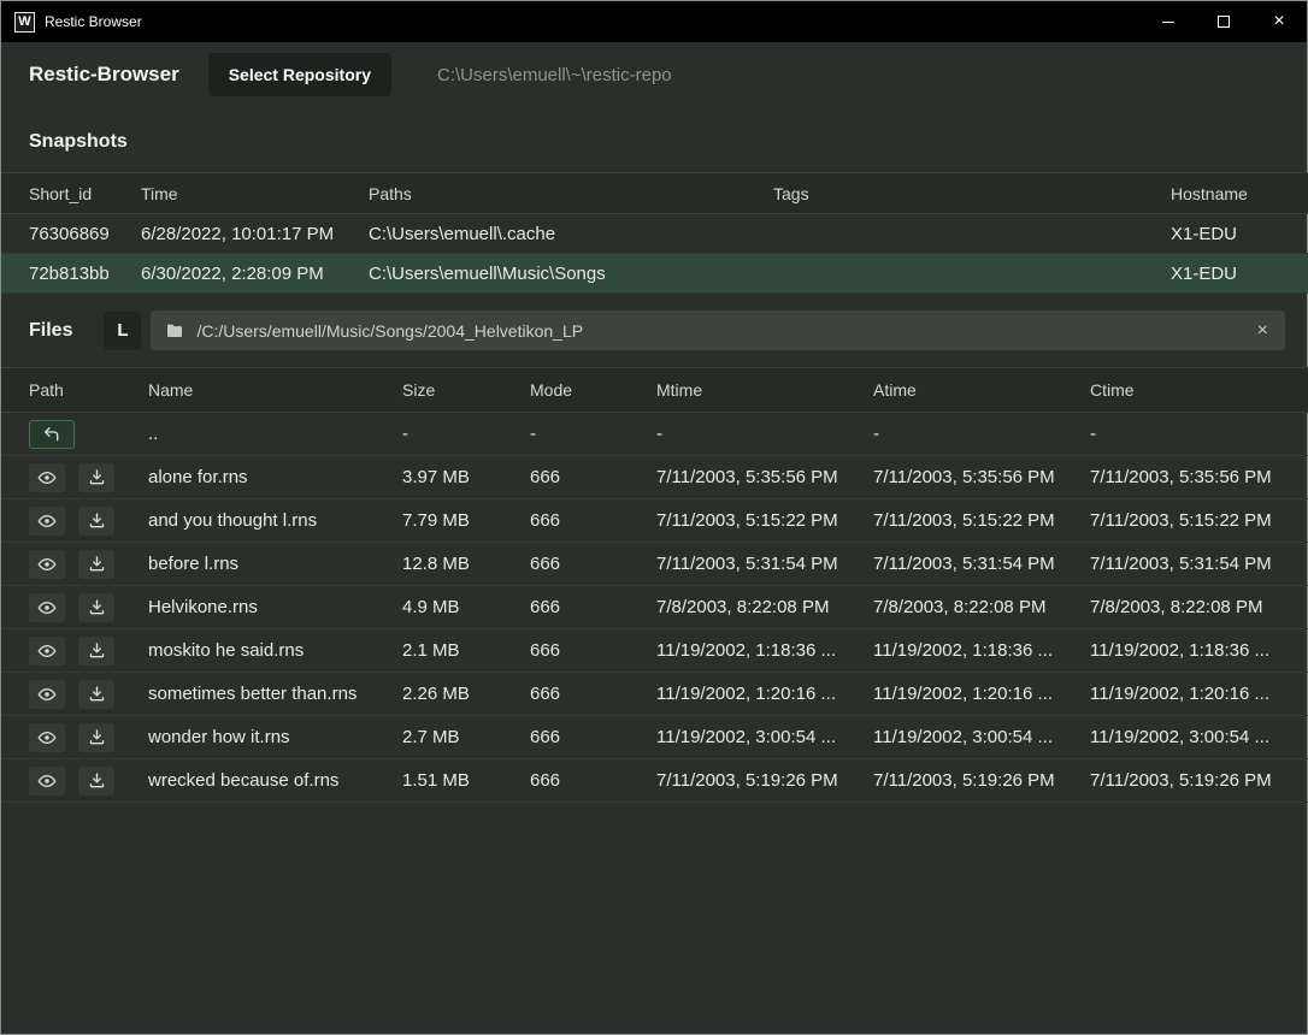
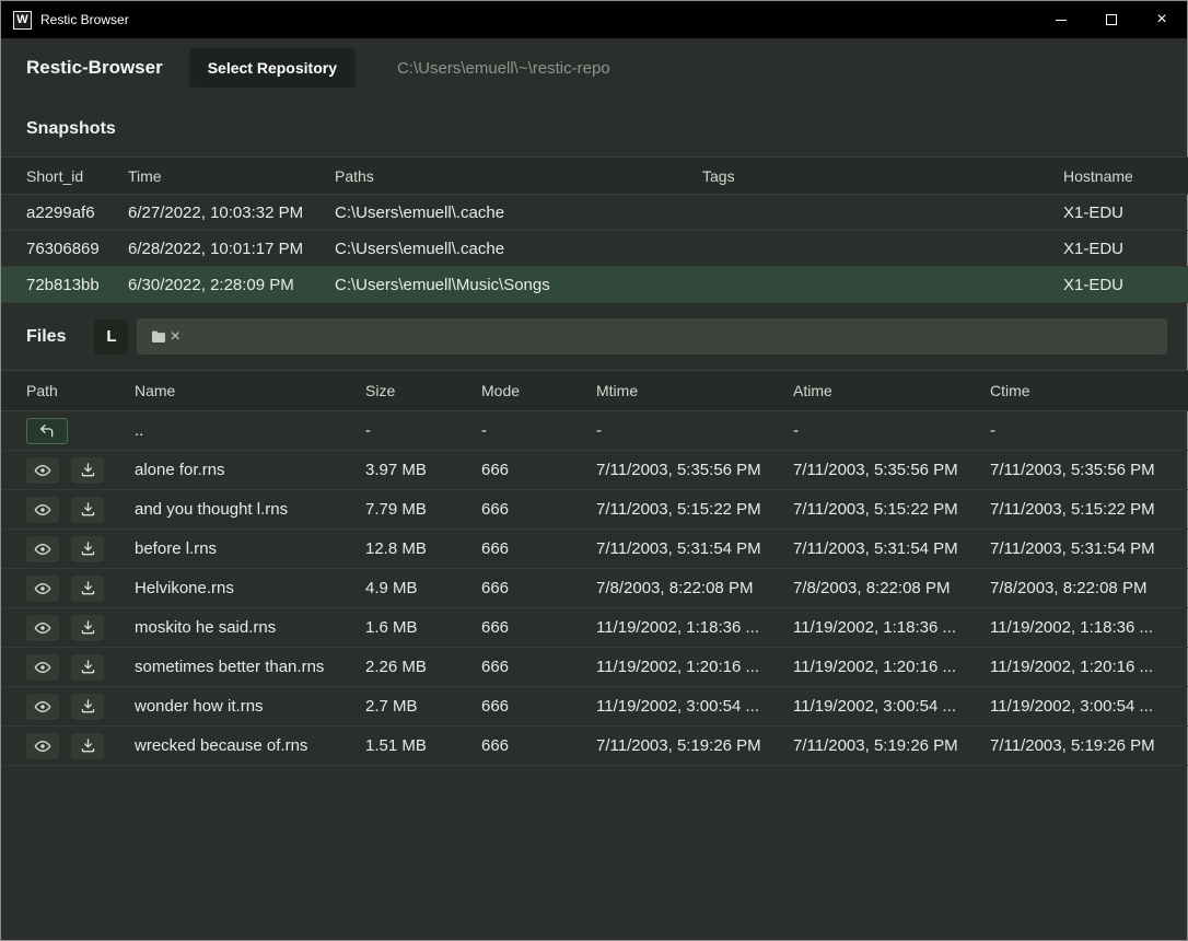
  W
  Restic Browser
  ×
  Restic-Browser
  Select Repository
  C:\Users\emuell\~\restic-repo
  Snapshots
  Short_id	Time	Paths	Tags	Hostname
+ a2299af6	6/27/2022, 10:03:32 PM	C:\Users\emuell\.cache		X1-EDU
  76306869	6/28/2022, 10:01:17 PM	C:\Users\emuell\.cache		X1-EDU
  72b813bb	6/30/2022, 2:28:09 PM	C:\Users\emuell\Music\Songs		X1-EDU
  Files
  L
- /C:/Users/emuell/Music/Songs/2004_Helvetikon_LP
  ×
  Path	Name	Size	Mode	Mtime	Atime	Ctime
  	..	-	-	-	-	-
  	alone for.rns	3.97 MB	666	7/11/2003, 5:35:56 PM	7/11/2003, 5:35:56 PM	7/11/2003, 5:35:56 PM
  	and you thought l.rns	7.79 MB	666	7/11/2003, 5:15:22 PM	7/11/2003, 5:15:22 PM	7/11/2003, 5:15:22 PM
  	before l.rns	12.8 MB	666	7/11/2003, 5:31:54 PM	7/11/2003, 5:31:54 PM	7/11/2003, 5:31:54 PM
  	Helvikone.rns	4.9 MB	666	7/8/2003, 8:22:08 PM	7/8/2003, 8:22:08 PM	7/8/2003, 8:22:08 PM
- 	moskito he said.rns	2.1 MB	666	11/19/2002, 1:18:36 ...	11/19/2002, 1:18:36 ...	11/19/2002, 1:18:36 ...
+ 	moskito he said.rns	1.6 MB	666	11/19/2002, 1:18:36 ...	11/19/2002, 1:18:36 ...	11/19/2002, 1:18:36 ...
  	sometimes better than.rns	2.26 MB	666	11/19/2002, 1:20:16 ...	11/19/2002, 1:20:16 ...	11/19/2002, 1:20:16 ...
  	wonder how it.rns	2.7 MB	666	11/19/2002, 3:00:54 ...	11/19/2002, 3:00:54 ...	11/19/2002, 3:00:54 ...
  	wrecked because of.rns	1.51 MB	666	7/11/2003, 5:19:26 PM	7/11/2003, 5:19:26 PM	7/11/2003, 5:19:26 PM
